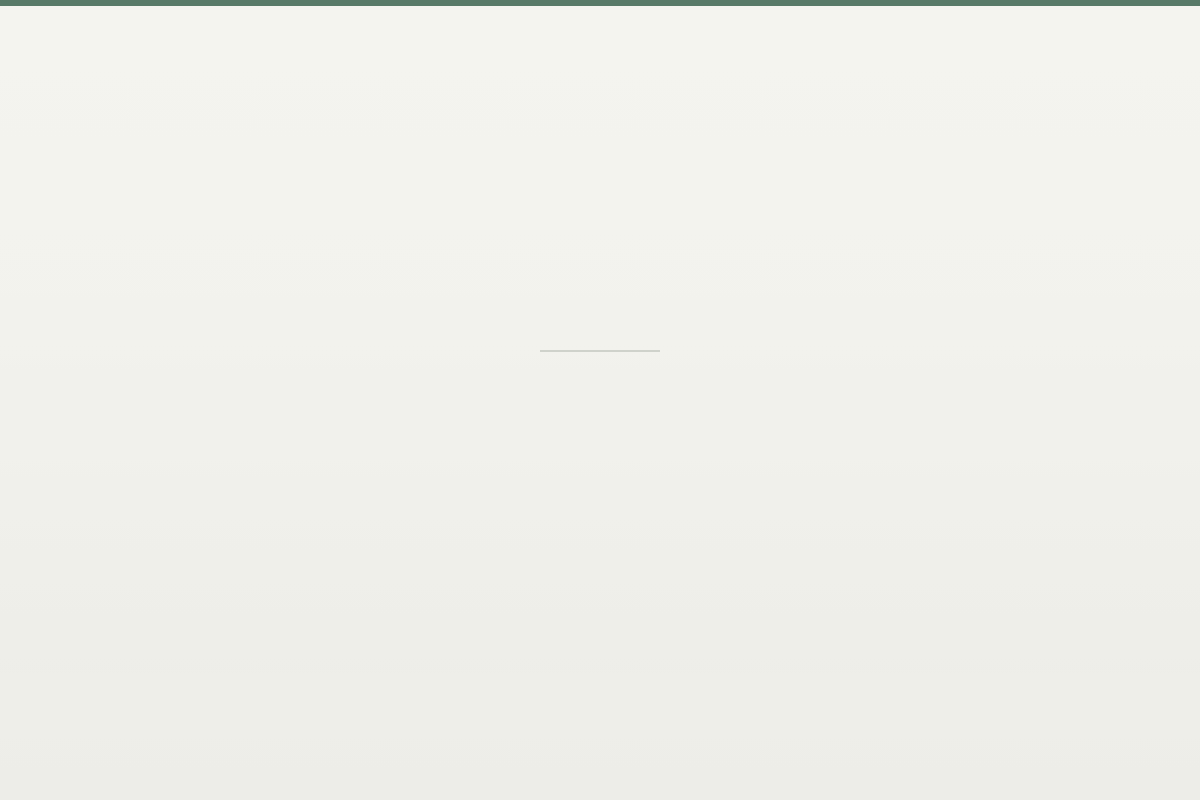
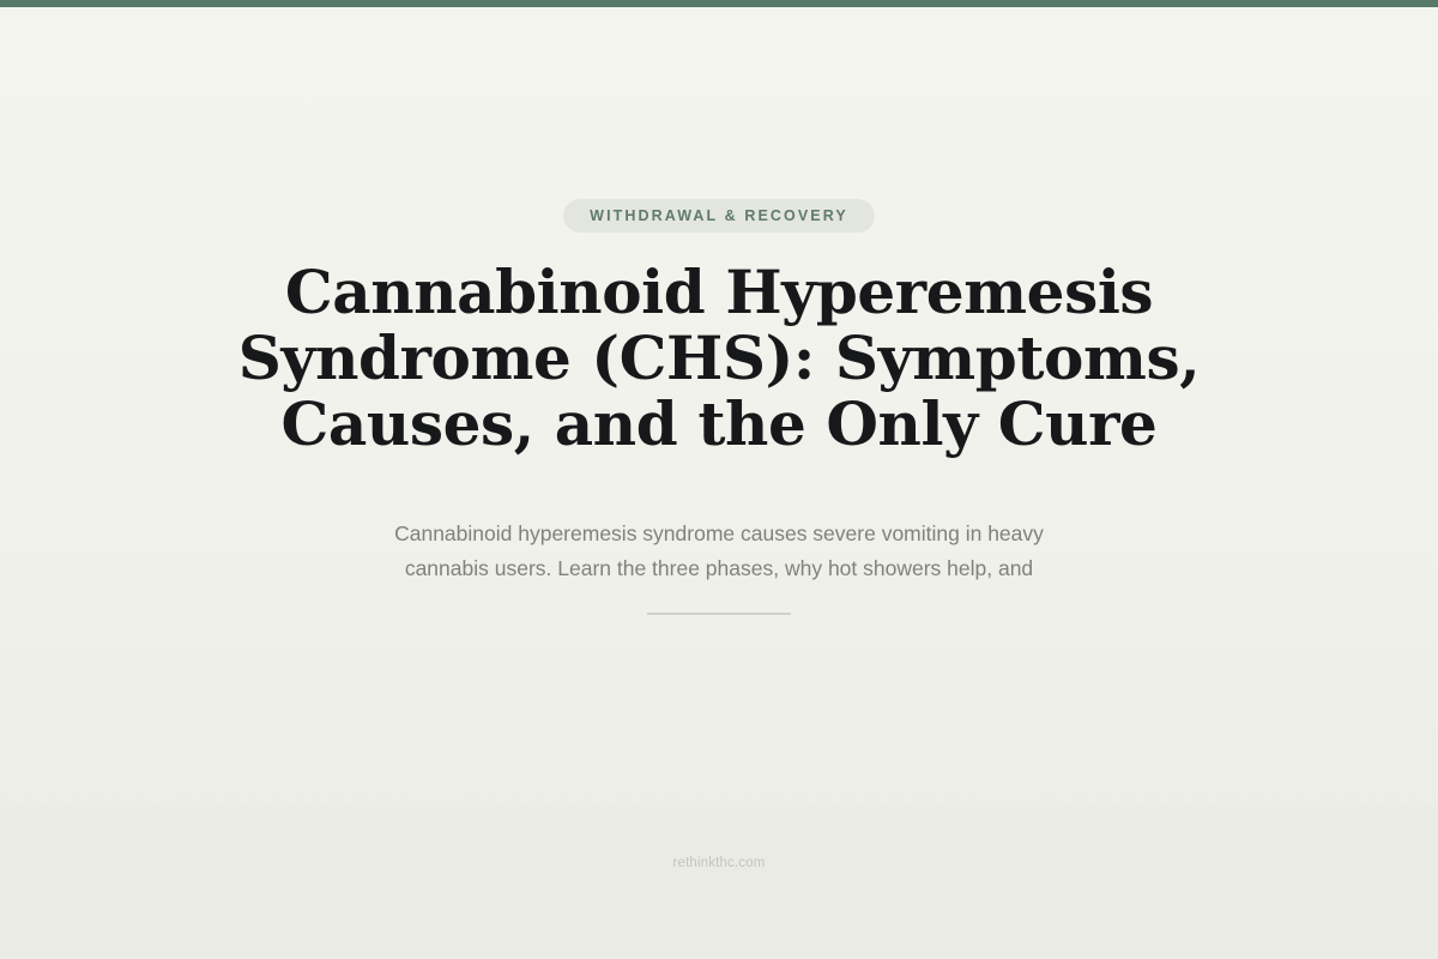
+ WITHDRAWAL & RECOVERY
+ Cannabinoid Hyperemesis Syndrome (CHS): Symptoms, Causes, and the Only Cure
+ Cannabinoid hyperemesis syndrome causes severe vomiting in heavy cannabis users. Learn the three phases, why hot showers help, and
+ rethinkthc.com
